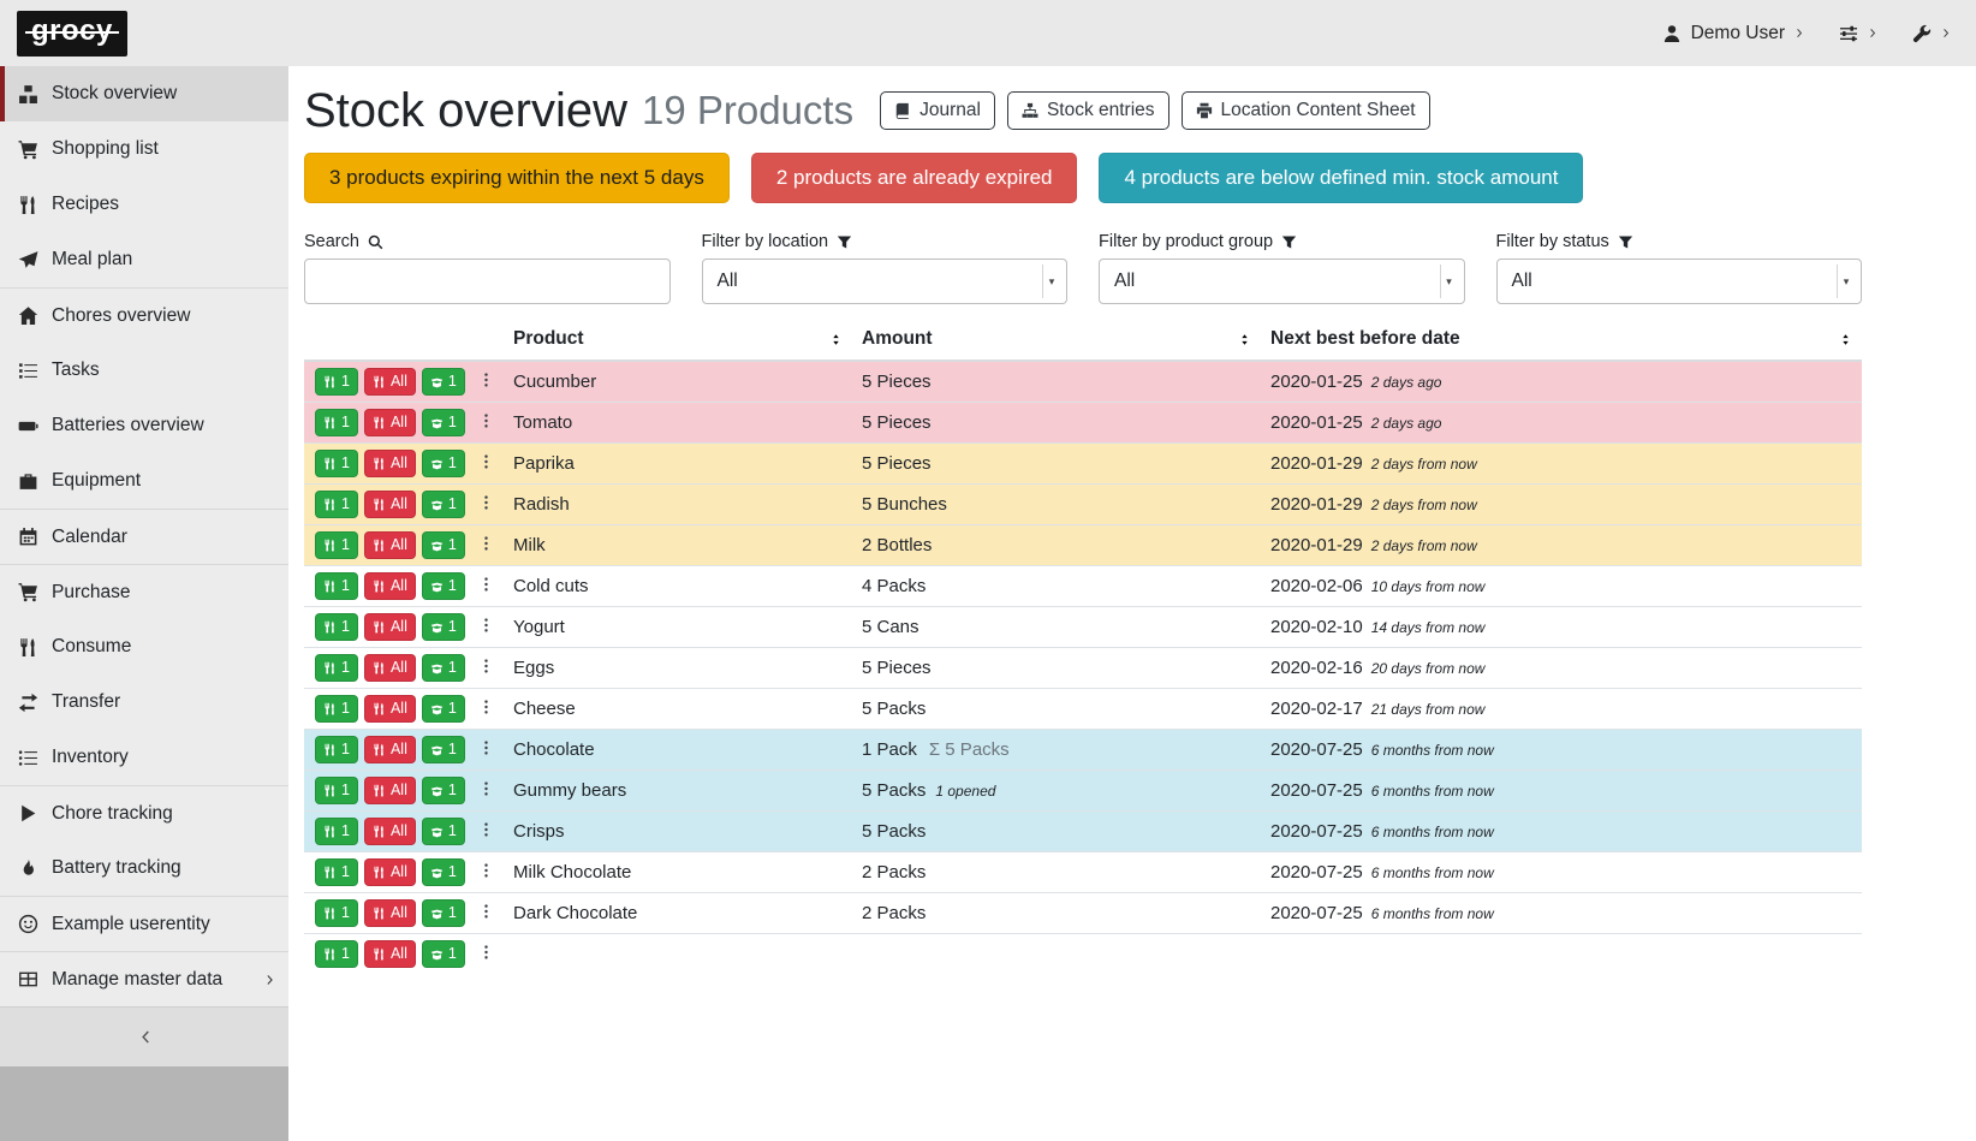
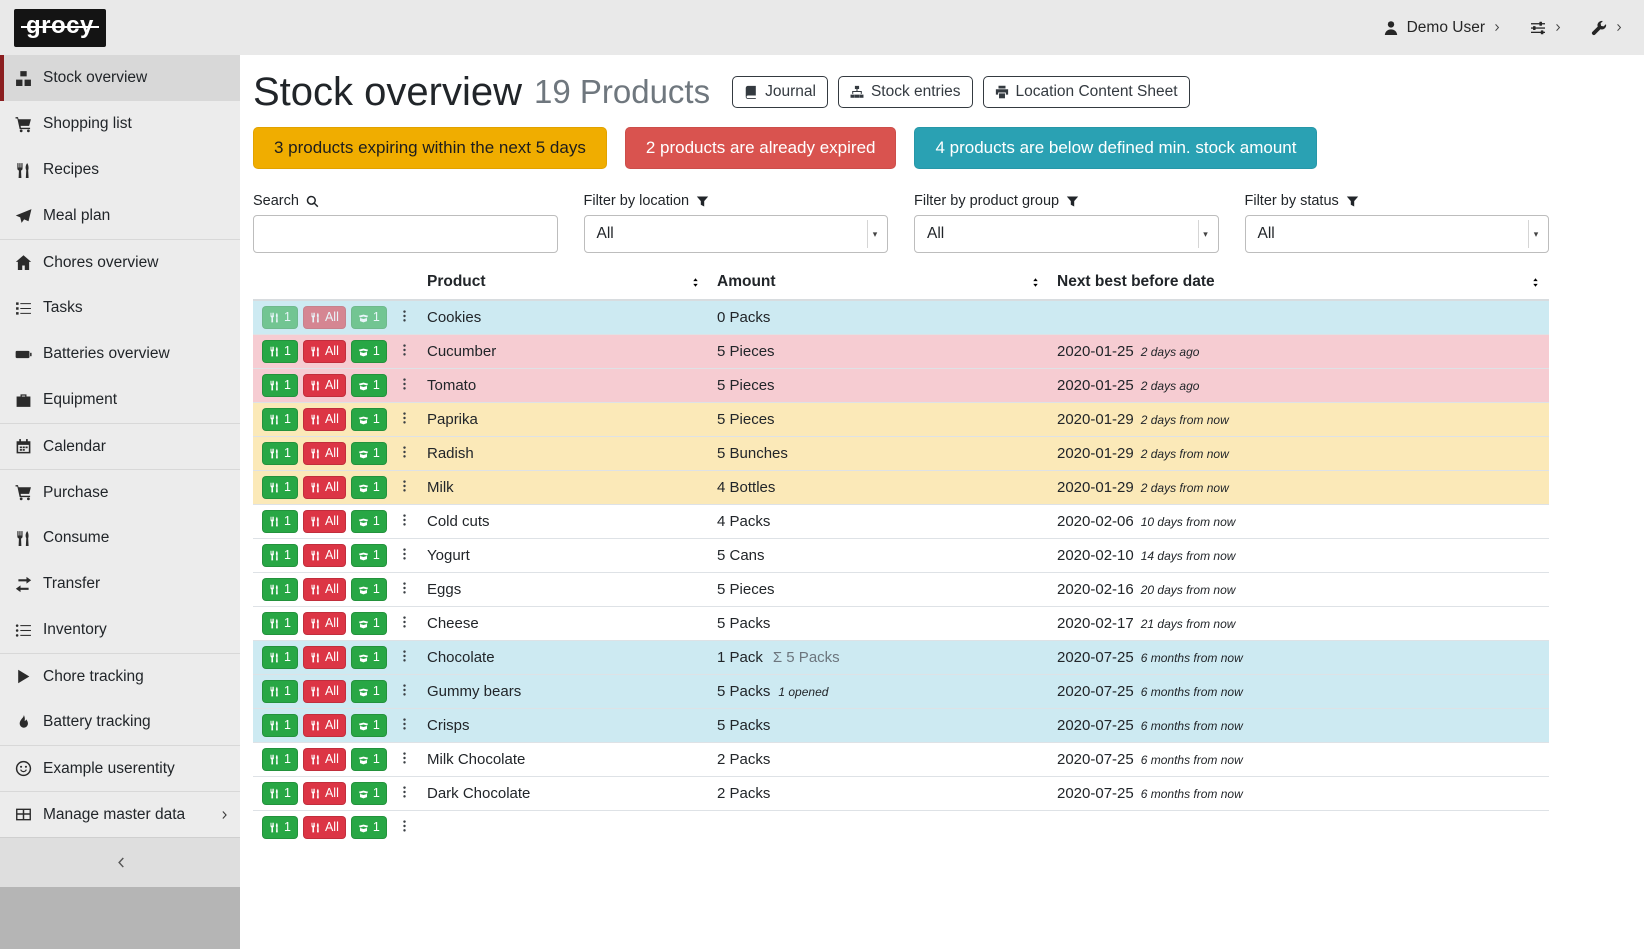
  Demo User
  Stock overview
  Shopping list
  Recipes
  Meal plan
  Chores overview
  Tasks
  Batteries overview
  Equipment
  Calendar
  Purchase
  Consume
  Transfer
  Inventory
  Chore tracking
  Battery tracking
  Example userentity
  Manage master data
  Stock overview
  19 Products
  Journal
  Stock entries
  Location Content Sheet
  3 products expiring within the next 5 days
  2 products are already expired
  4 products are below defined min. stock amount
  Search
  Filter by location
  All
  ▾
  Filter by product group
  All
  ▾
  Filter by status
  All
  ▾
  	Product	Amount	Next best before date
+ 1 All 1	Cookies	0 Packs
  1 All 1	Cucumber	5 Pieces	2020-01-25 2 days ago
  1 All 1	Tomato	5 Pieces	2020-01-25 2 days ago
  1 All 1	Paprika	5 Pieces	2020-01-29 2 days from now
  1 All 1	Radish	5 Bunches	2020-01-29 2 days from now
- 1 All 1	Milk	2 Bottles	2020-01-29 2 days from now
+ 1 All 1	Milk	4 Bottles	2020-01-29 2 days from now
  1 All 1	Cold cuts	4 Packs	2020-02-06 10 days from now
  1 All 1	Yogurt	5 Cans	2020-02-10 14 days from now
  1 All 1	Eggs	5 Pieces	2020-02-16 20 days from now
  1 All 1	Cheese	5 Packs	2020-02-17 21 days from now
  1 All 1	Chocolate	1 Pack Σ 5 Packs	2020-07-25 6 months from now
  1 All 1	Gummy bears	5 Packs 1 opened	2020-07-25 6 months from now
  1 All 1	Crisps	5 Packs	2020-07-25 6 months from now
  1 All 1	Milk Chocolate	2 Packs	2020-07-25 6 months from now
  1 All 1	Dark Chocolate	2 Packs	2020-07-25 6 months from now
  1 All 1
